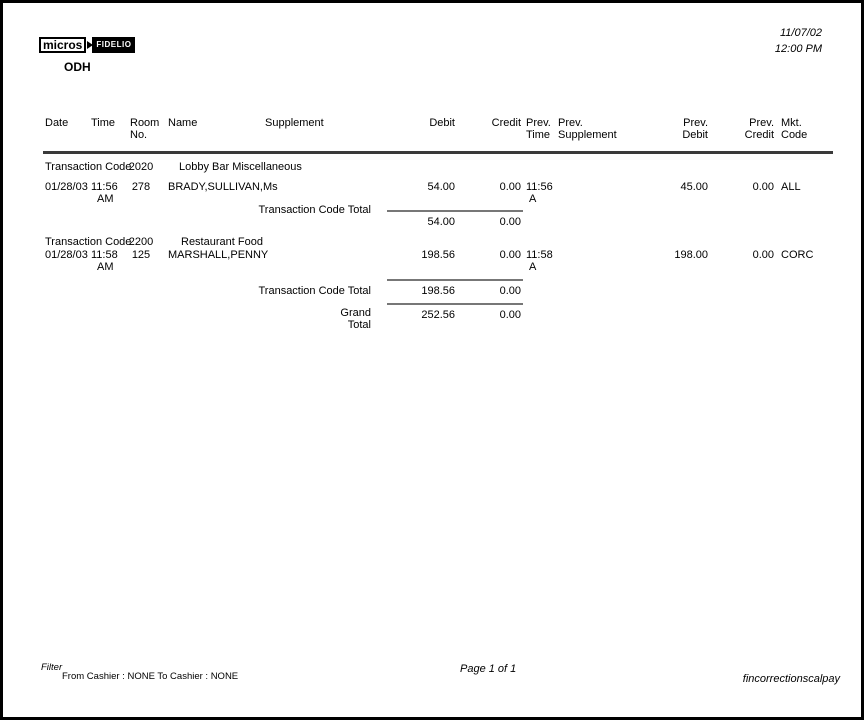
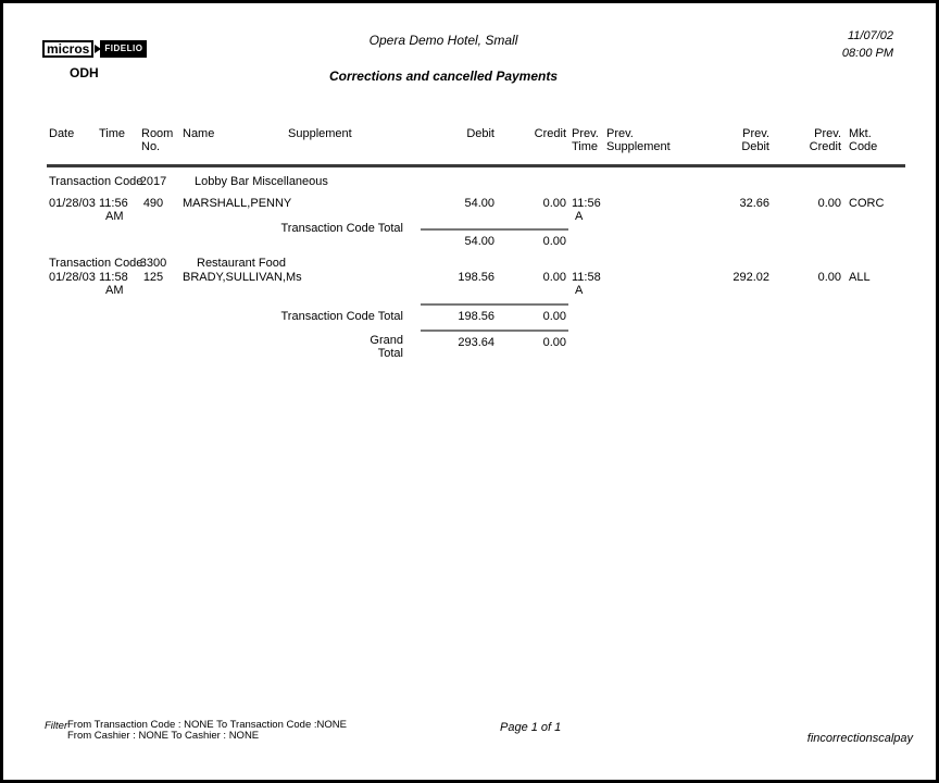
  micros
  FIDELIO
  ODH
+ Opera Demo Hotel, Small
+ Corrections and cancelled Payments
  11/07/02
- 12:00 PM
+ 08:00 PM
  Date
  Time
  Room
  No.
  Name
  Supplement
  Debit
  Credit
  Prev.
  Time
  Prev.
  Supplement
  Prev.
  Debit
  Prev.
  Credit
  Mkt.
  Code
  Transaction Code
- 2020
+ 2017
  Lobby Bar Miscellaneous
  01/28/03
  11:56
  AM
- 278
+ 490
- BRADY,SULLIVAN,Ms
+ MARSHALL,PENNY
  54.00
  0.00
  11:56
  A
- 45.00
+ 32.66
  0.00
- ALL
+ CORC
  Transaction Code Total
  54.00
  0.00
  Transaction Code
- 2200
+ 3300
  Restaurant Food
  01/28/03
  11:58
  AM
  125
- MARSHALL,PENNY
+ BRADY,SULLIVAN,Ms
  198.56
  0.00
  11:58
  A
- 198.00
+ 292.02
  0.00
- CORC
+ ALL
  Transaction Code Total
  198.56
  0.00
  Grand
  Total
- 252.56
+ 293.64
  0.00
  Filter
+ From Transaction Code : NONE To Transaction Code :NONE
  From Cashier : NONE To Cashier : NONE
  Page 1 of 1
  fincorrectionscalpay
